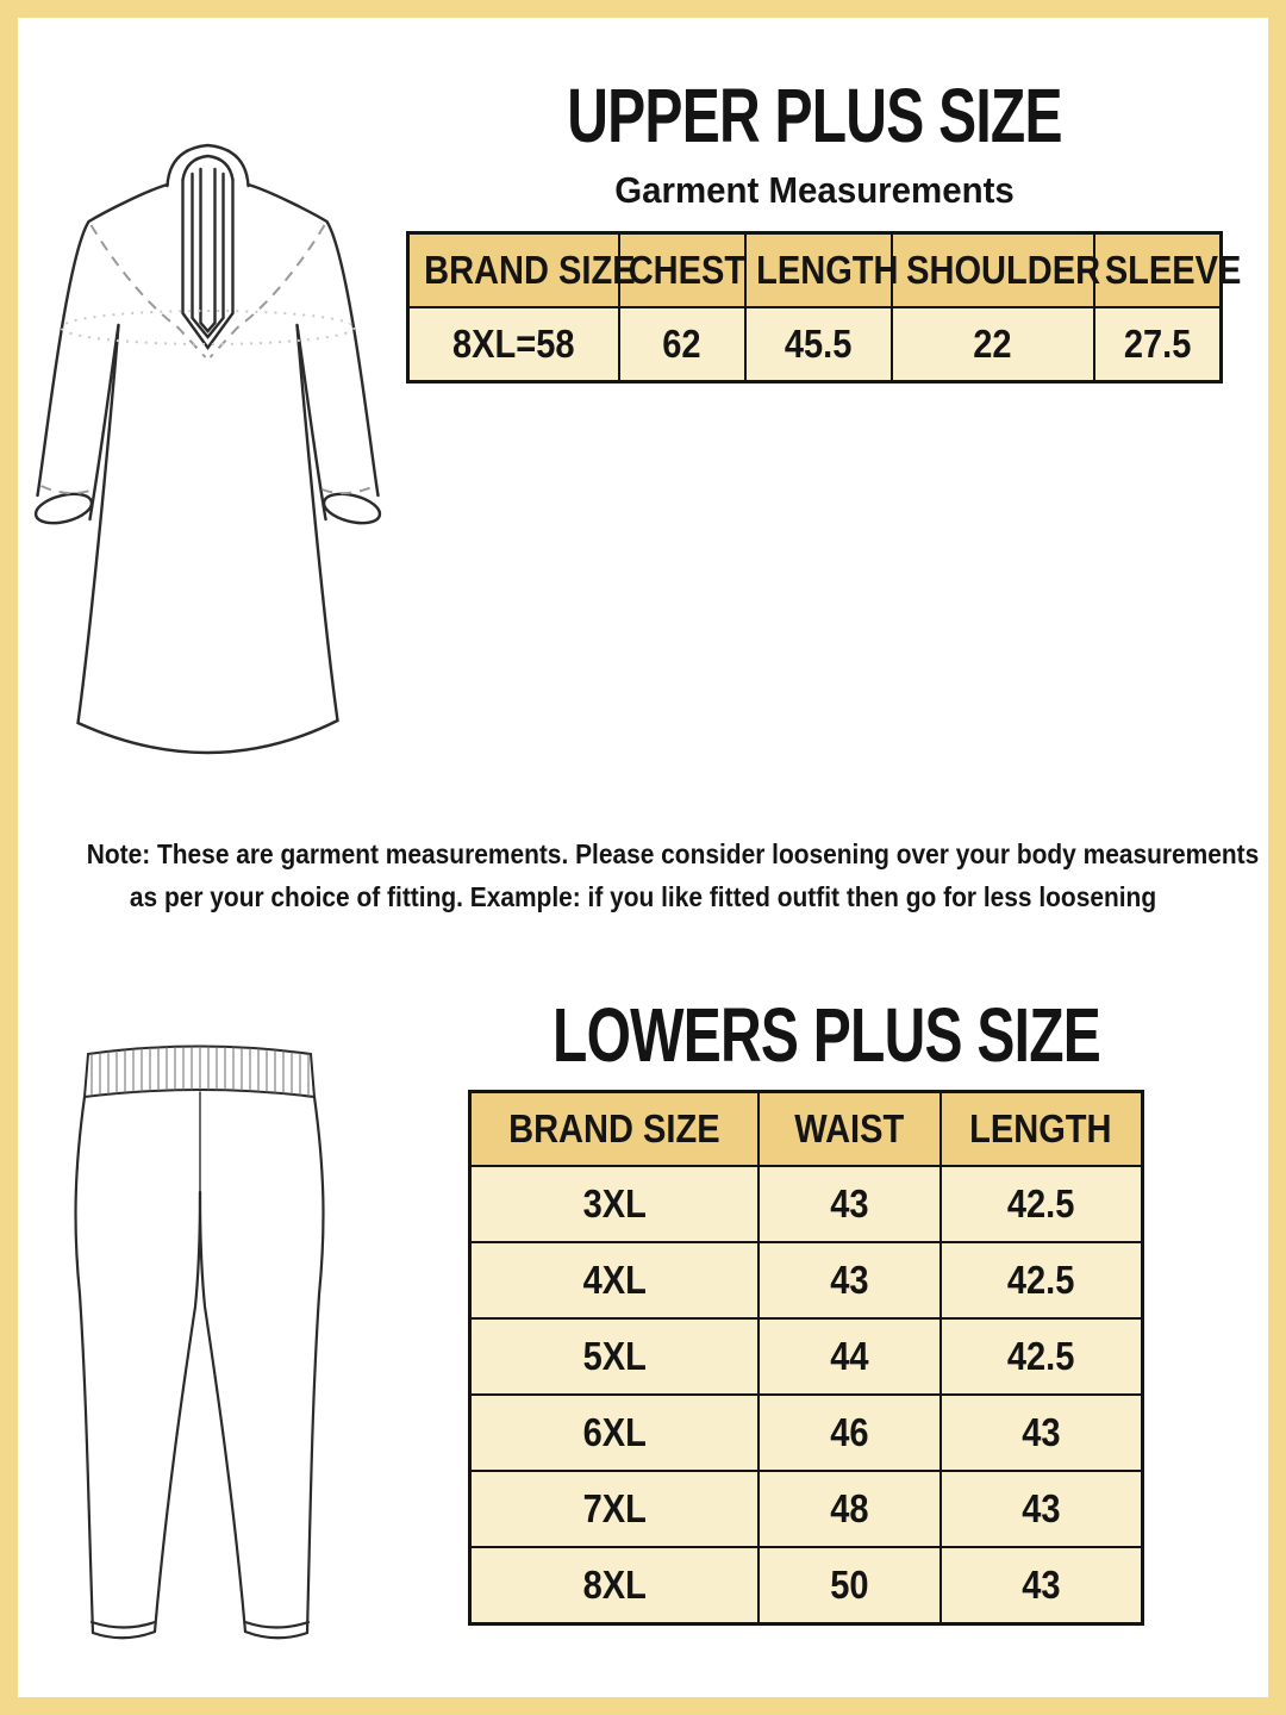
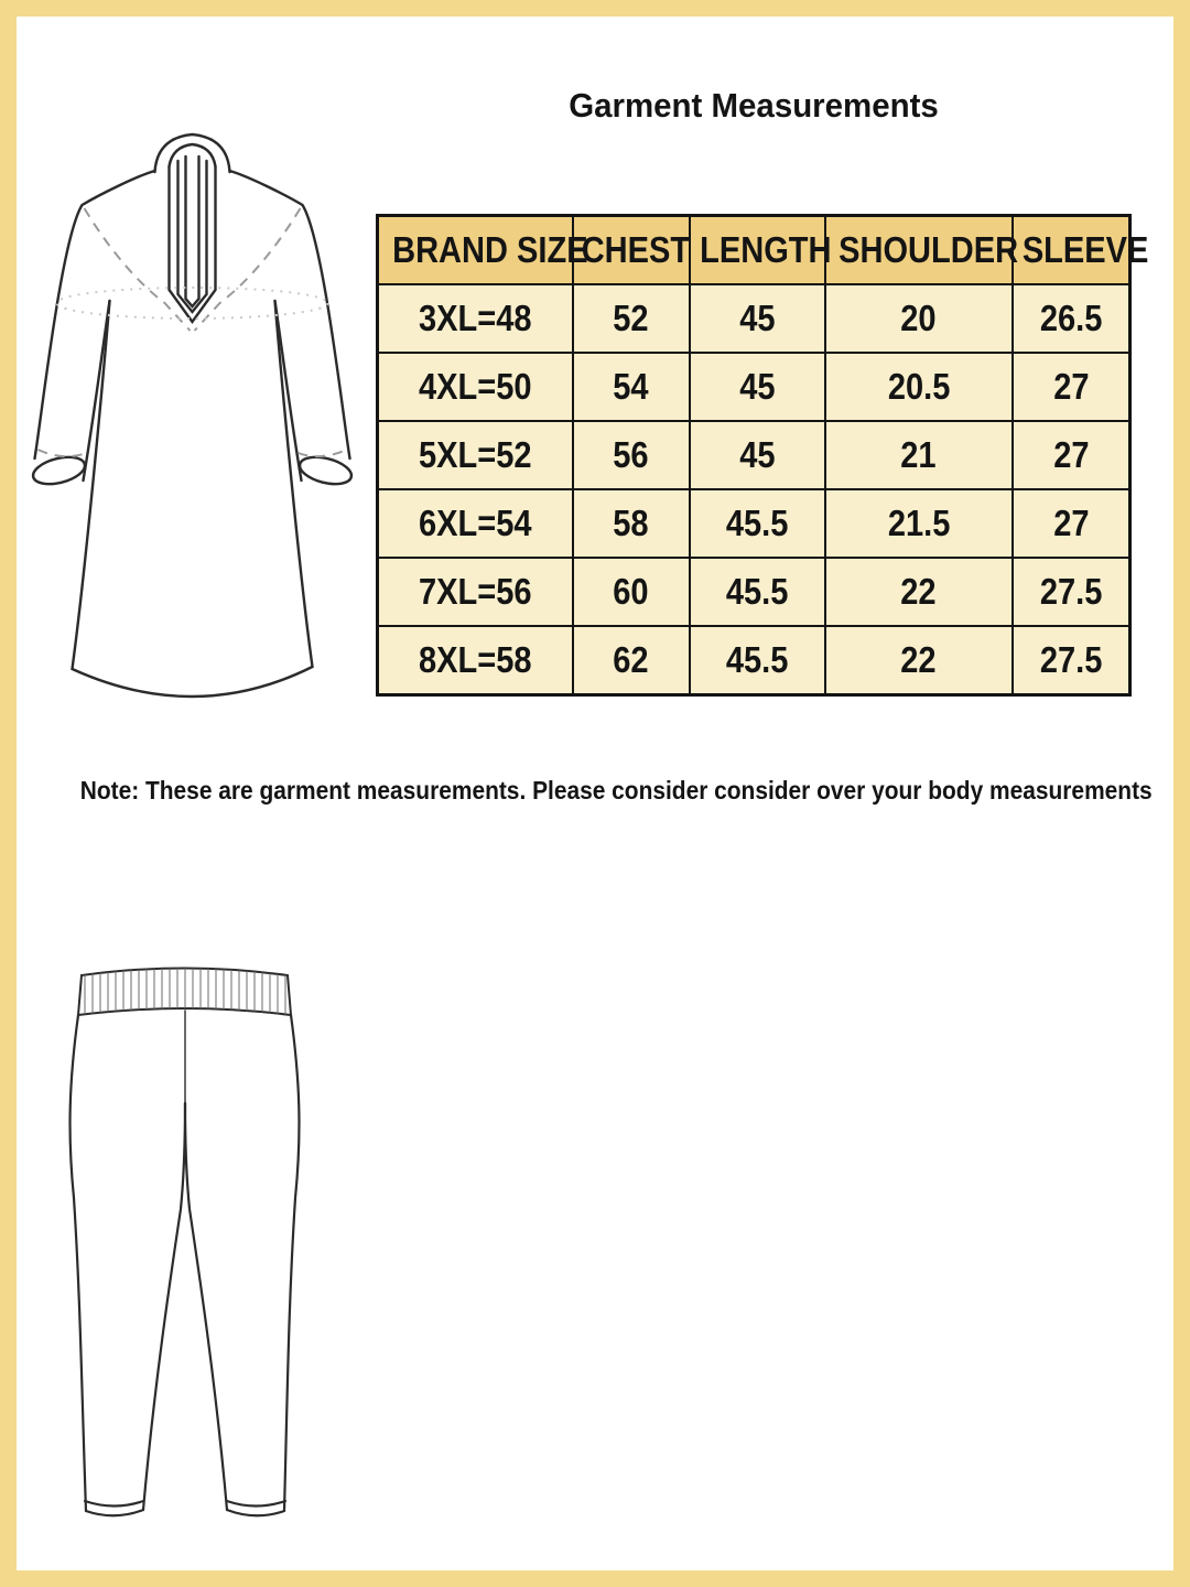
- UPPER PLUS SIZE
  Garment Measurements
  BRAND SIZE	CHEST	LENGTH	SHOULDER	SLEEVE
+ 3XL=48	52	45	20	26.5
+ 4XL=50	54	45	20.5	27
+ 5XL=52	56	45	21	27
+ 6XL=54	58	45.5	21.5	27
+ 7XL=56	60	45.5	22	27.5
  8XL=58	62	45.5	22	27.5
- Note: These are garment measurements. Please consider loosening over your body measurements
+ Note: These are garment measurements. Please consider consider over your body measurements
- as per your choice of fitting. Example: if you like fitted outfit then go for less loosening
- LOWERS PLUS SIZE
- BRAND SIZE	WAIST	LENGTH
- 3XL	43	42.5
- 4XL	43	42.5
- 5XL	44	42.5
- 6XL	46	43
- 7XL	48	43
- 8XL	50	43
